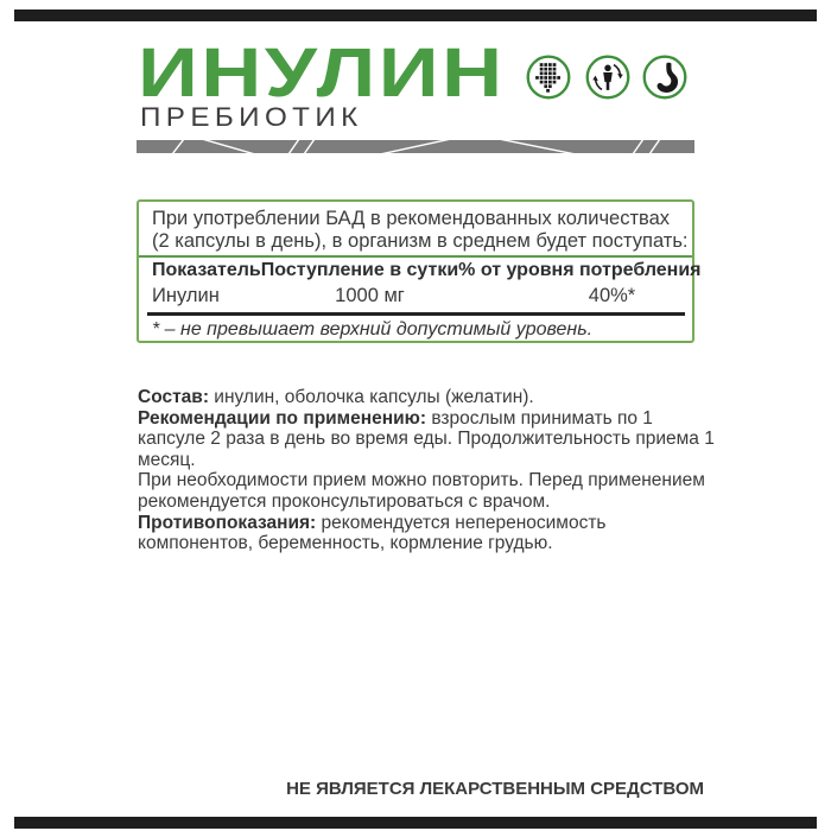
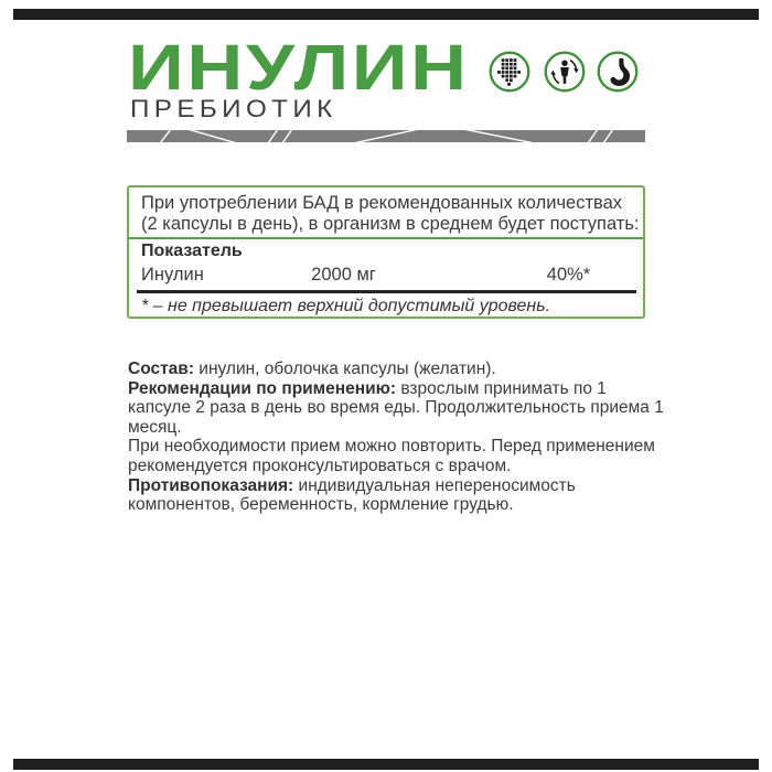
  ИНУЛИН
  ПРЕБИОТИК
  При употреблении БАД в рекомендованных количествах
  (2 капсулы в день), в организм в среднем будет поступать:
  Показатель
- Поступление в сутки
- % от уровня потребления
  Инулин
- 1000 мг
+ 2000 мг
  40%*
  * – не превышает верхний допустимый уровень.
  Состав: инулин, оболочка капсулы (желатин).
  Рекомендации по применению: взрослым принимать по 1 капсуле 2 раза в день во время еды. Продолжительность приема 1 месяц.
  При необходимости прием можно повторить. Перед применением рекомендуется проконсультироваться с врачом.
- Противопоказания: рекомендуется непереносимость компонентов, беременность, кормление грудью.
+ Противопоказания: индивидуальная непереносимость компонентов, беременность, кормление грудью.
- НЕ ЯВЛЯЕТСЯ ЛЕКАРСТВЕННЫМ СРЕДСТВОМ
